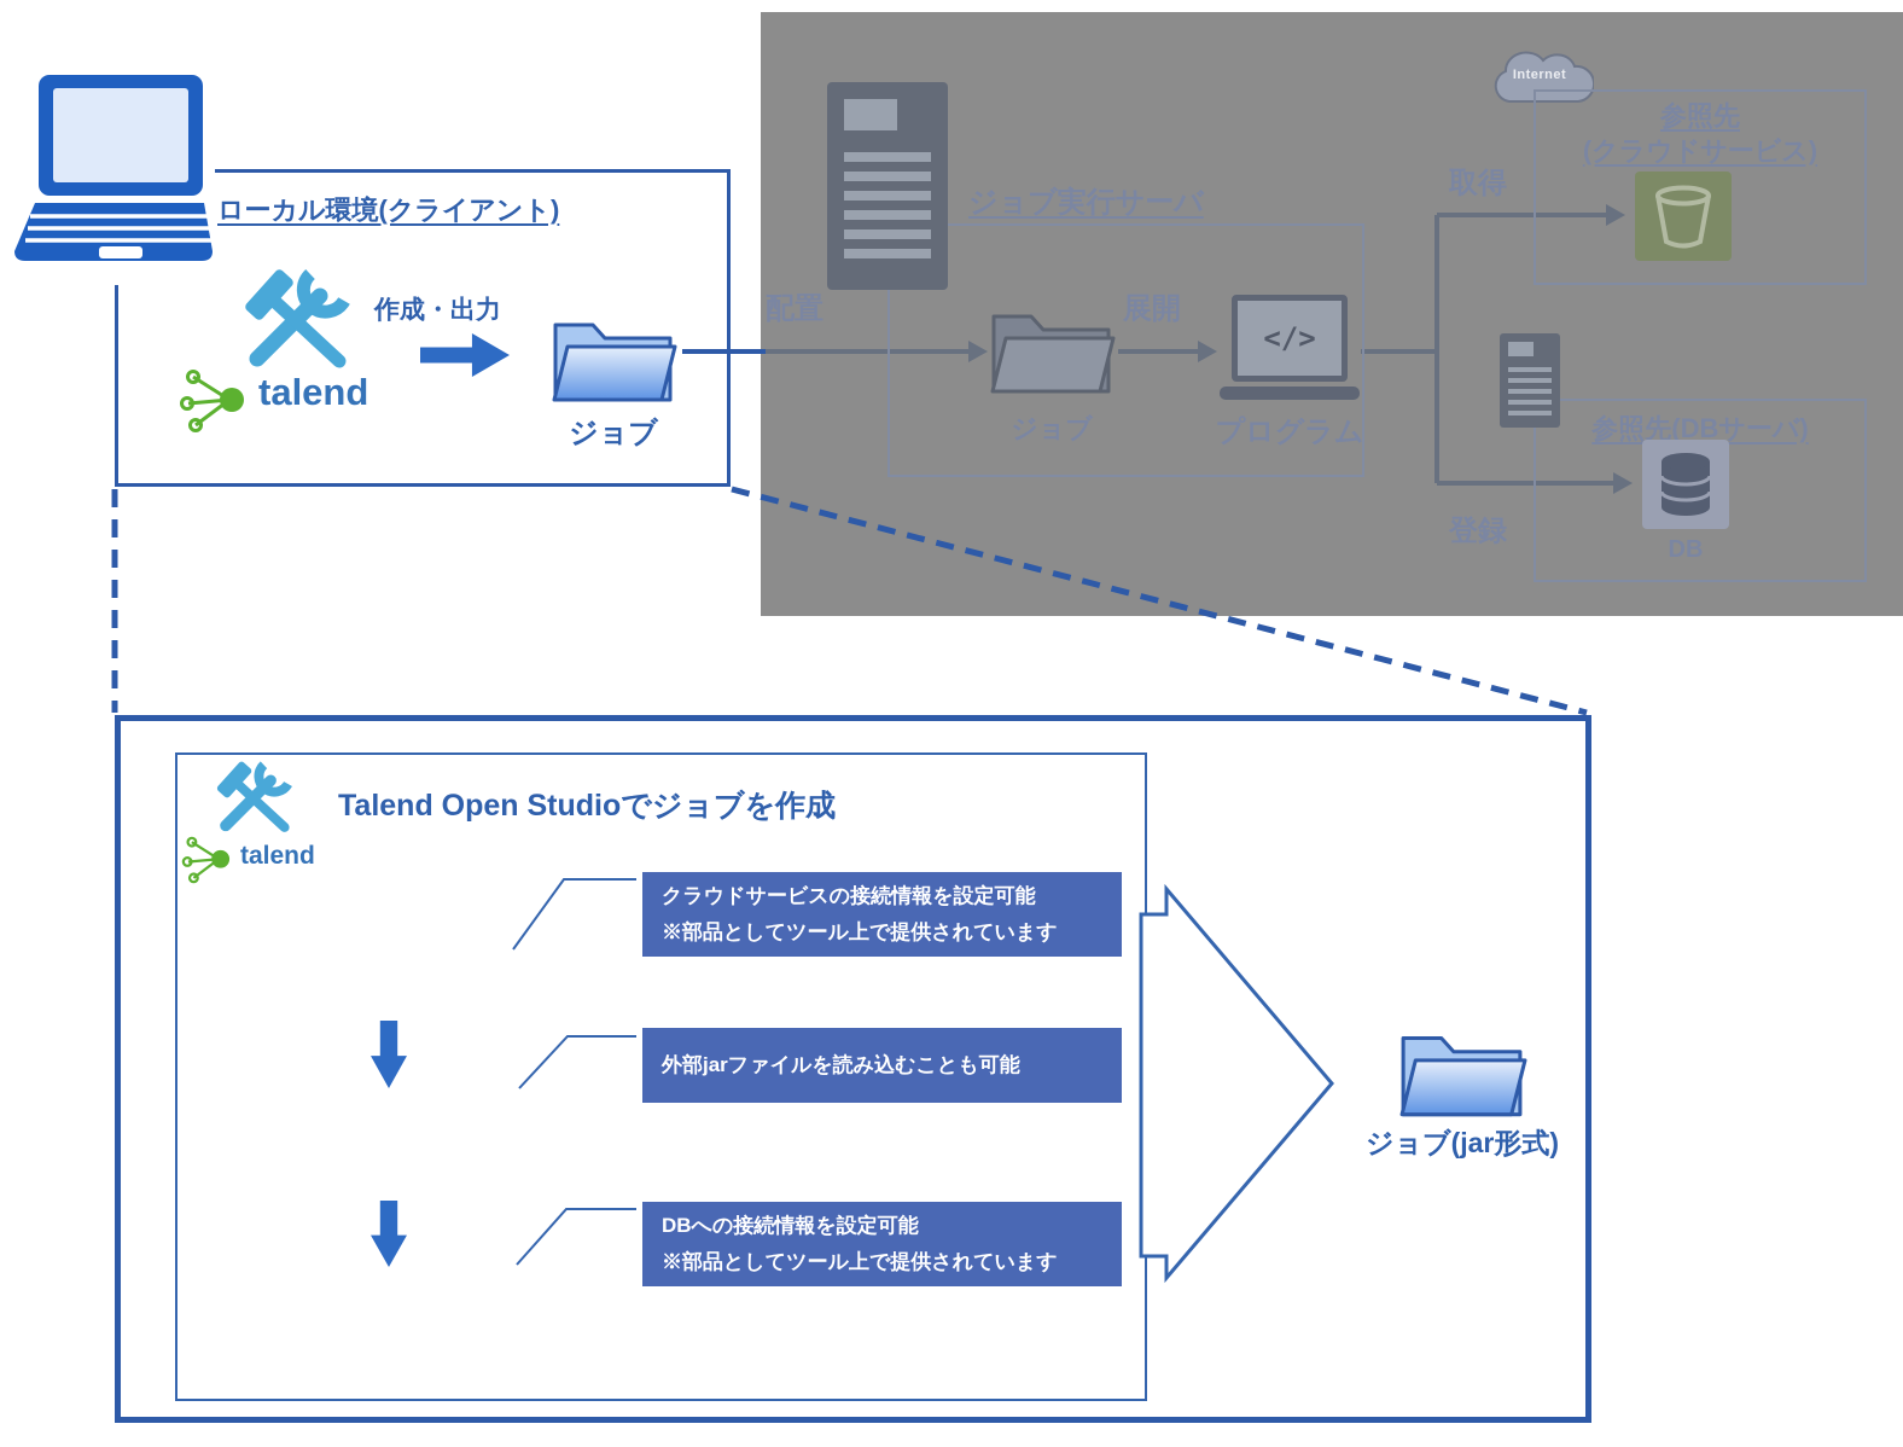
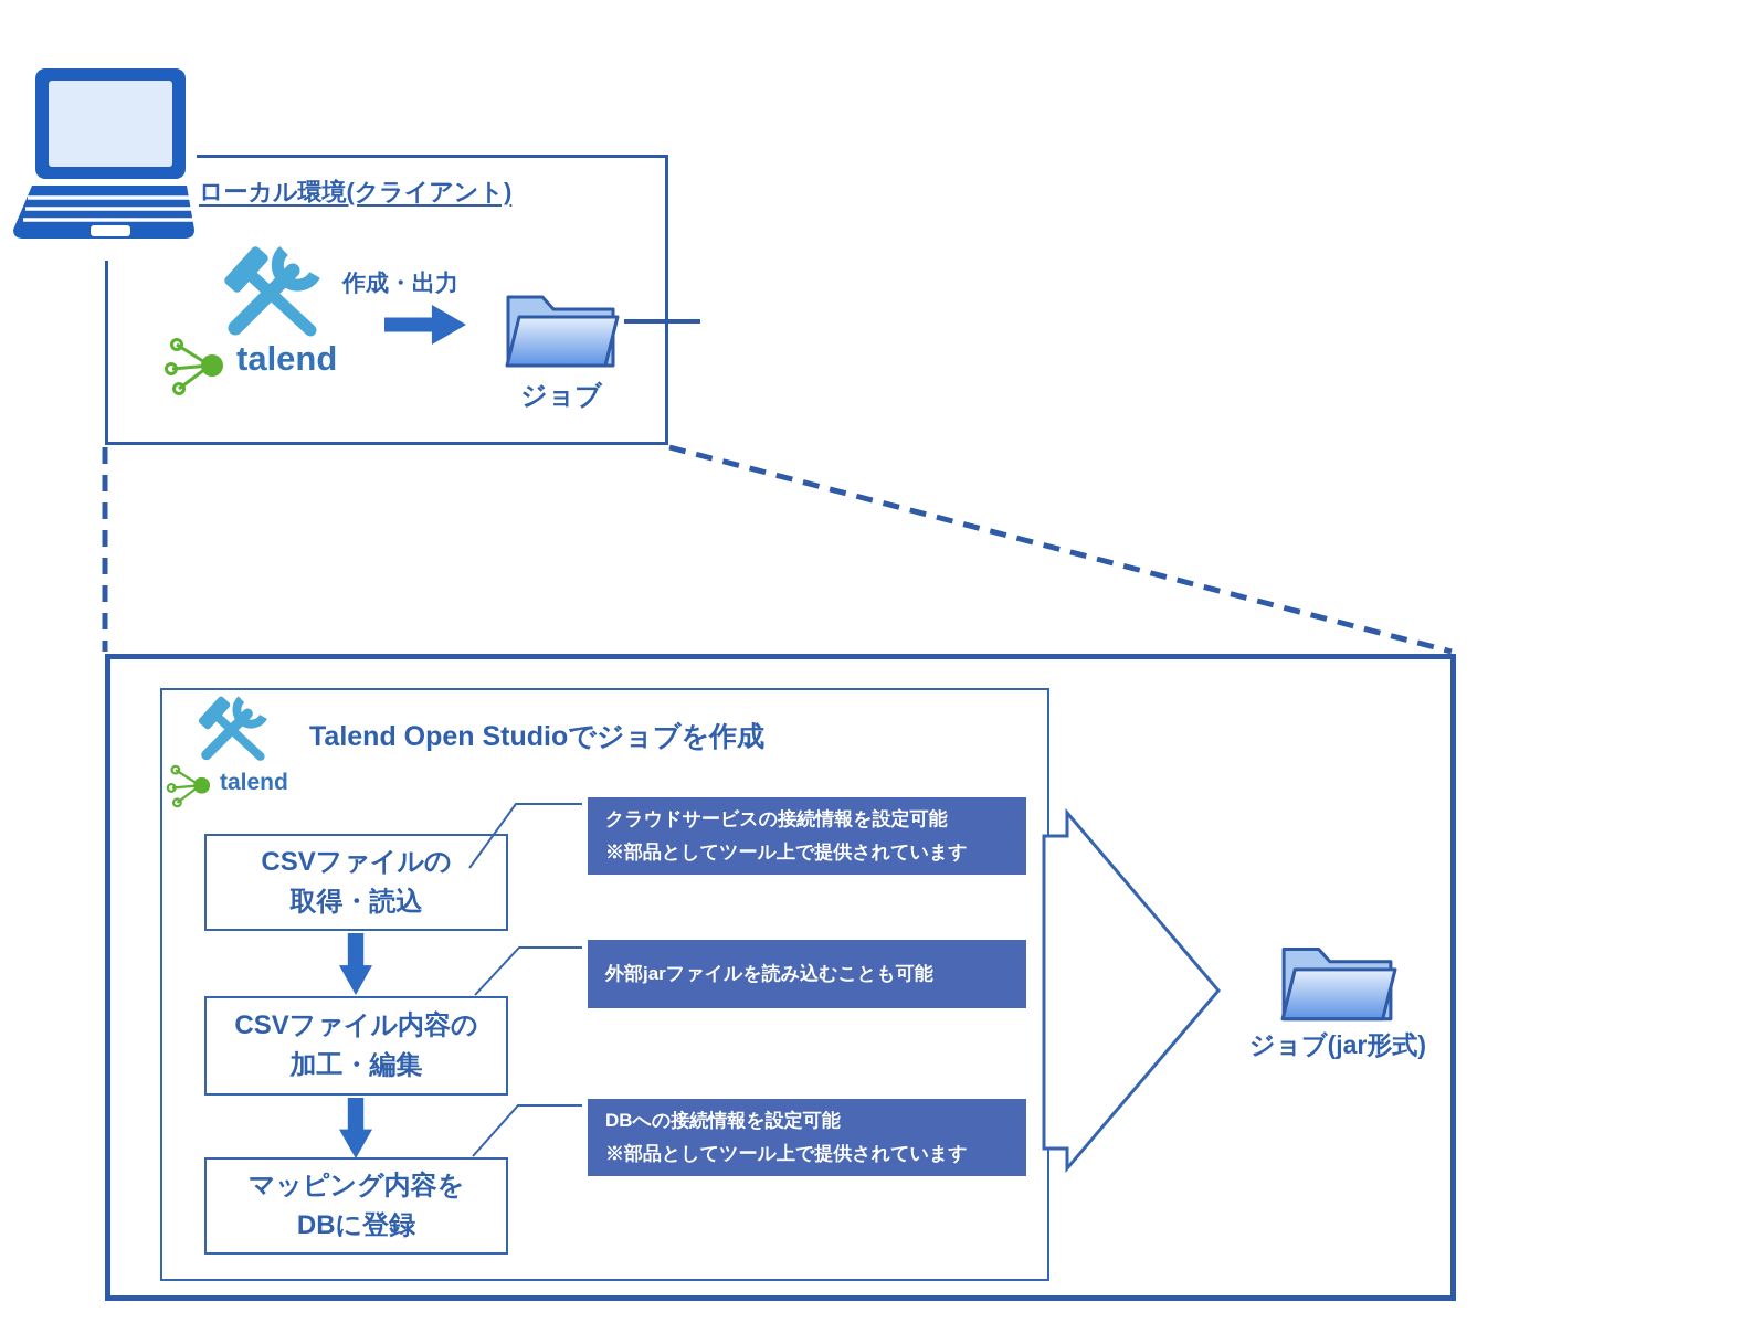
- </>
- Internet
- 参照先(DBサーバ)
  ローカル環境(クライアント)
  talend
  作成・出力
  ジョブ
  talend
  Talend Open Studioでジョブを作成
+ CSVファイルの
+ 取得・読込
+ CSVファイル内容の
+ 加工・編集
+ マッピング内容を
+ DBに登録
  クラウドサービスの接続情報を設定可能
  ※部品としてツール上で提供されています
  外部jarファイルを読み込むことも可能
  DBへの接続情報を設定可能
  ※部品としてツール上で提供されています
  ジョブ(jar形式)
